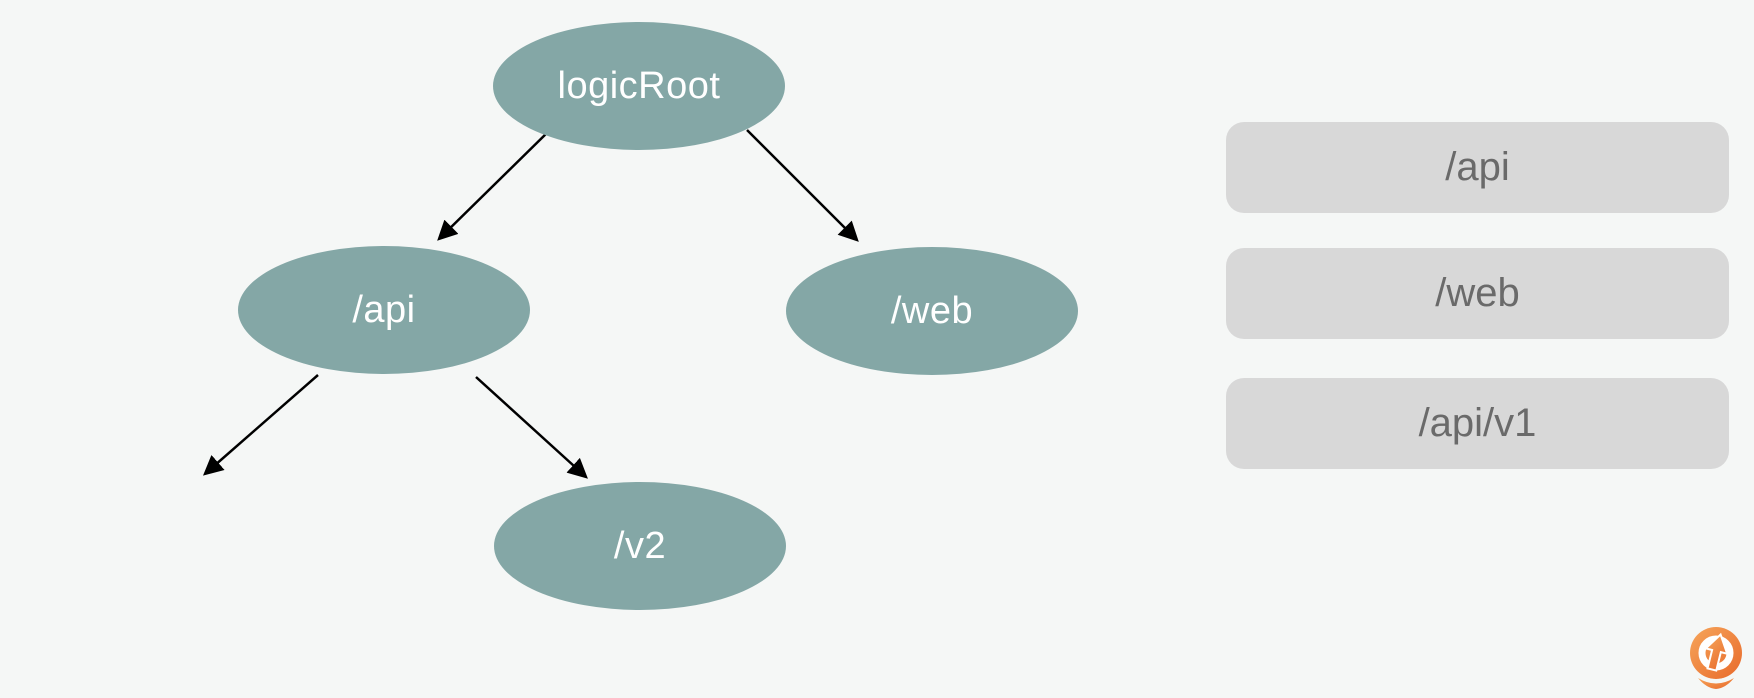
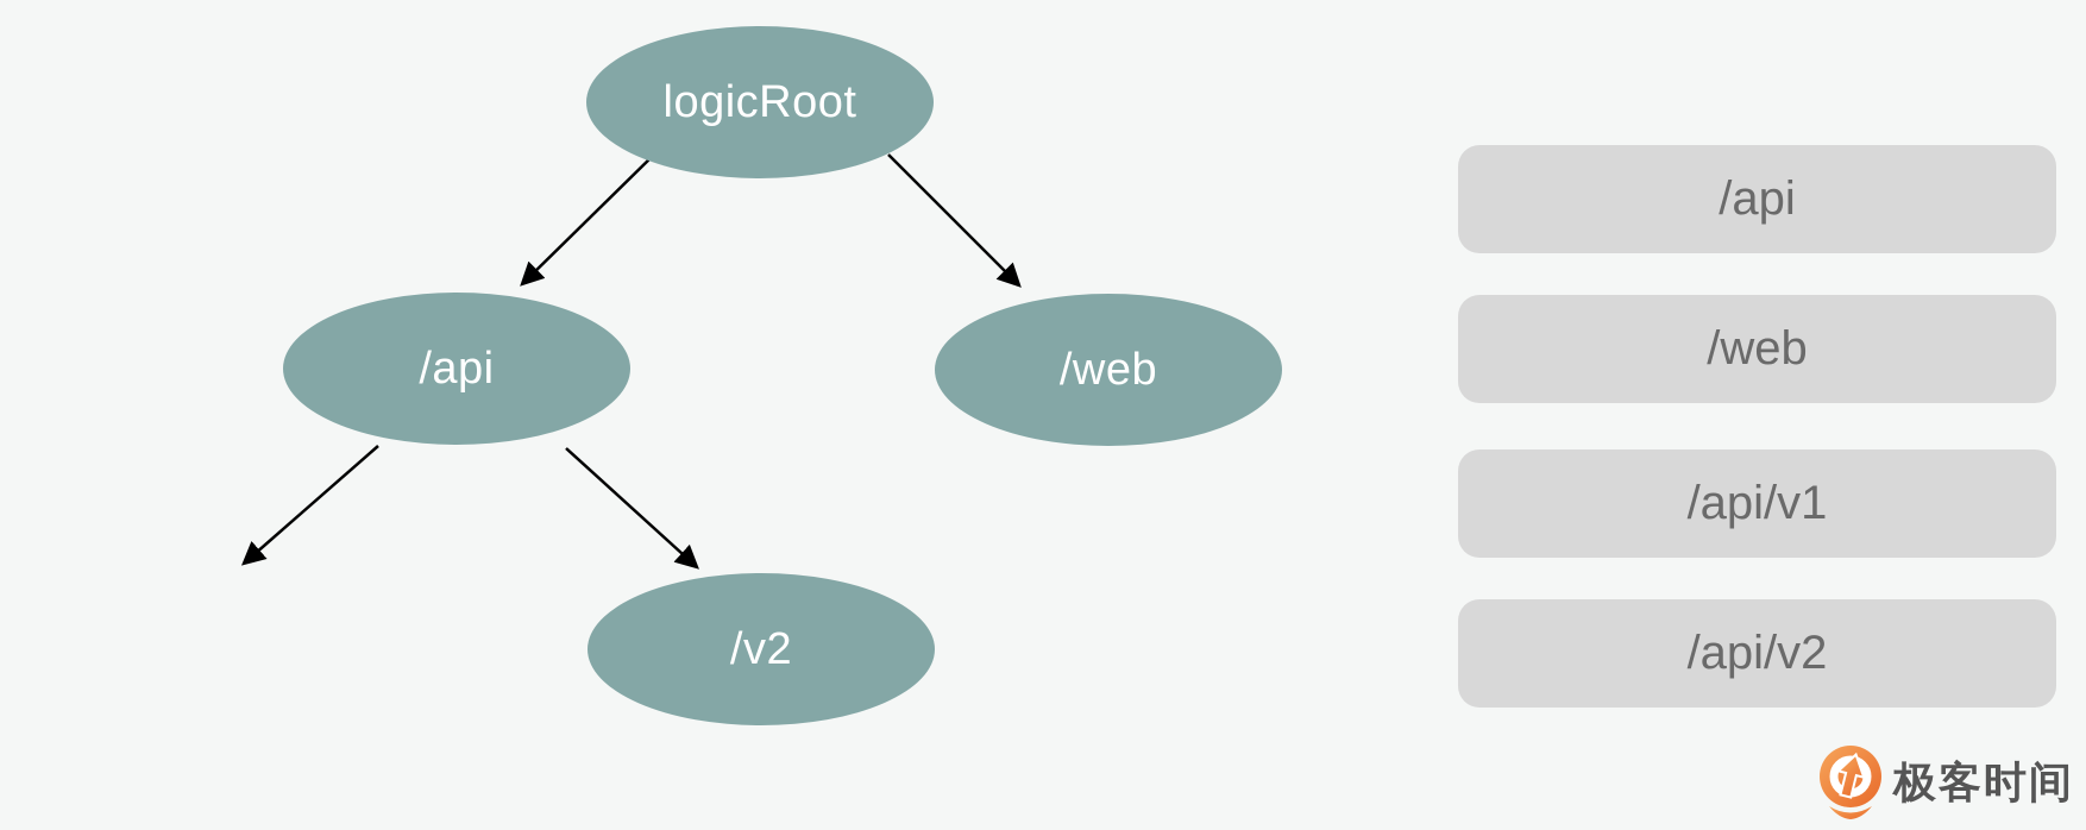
  logicRoot
  /api
  /web
  /v2
  /api
  /web
  /api/v1
+ /api/v2
+ 极客时间
